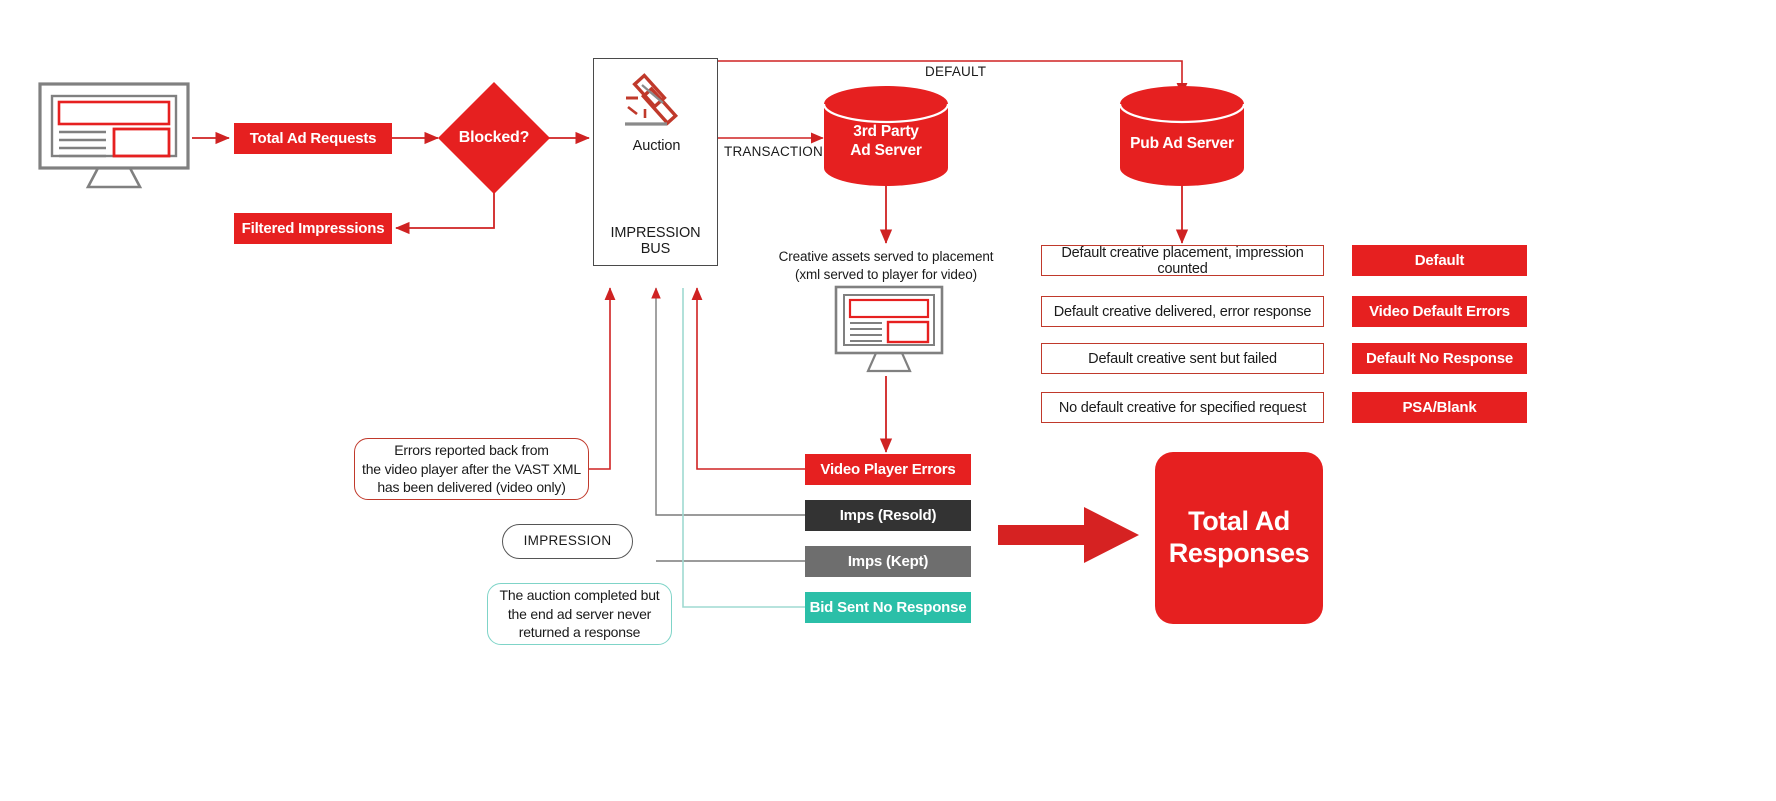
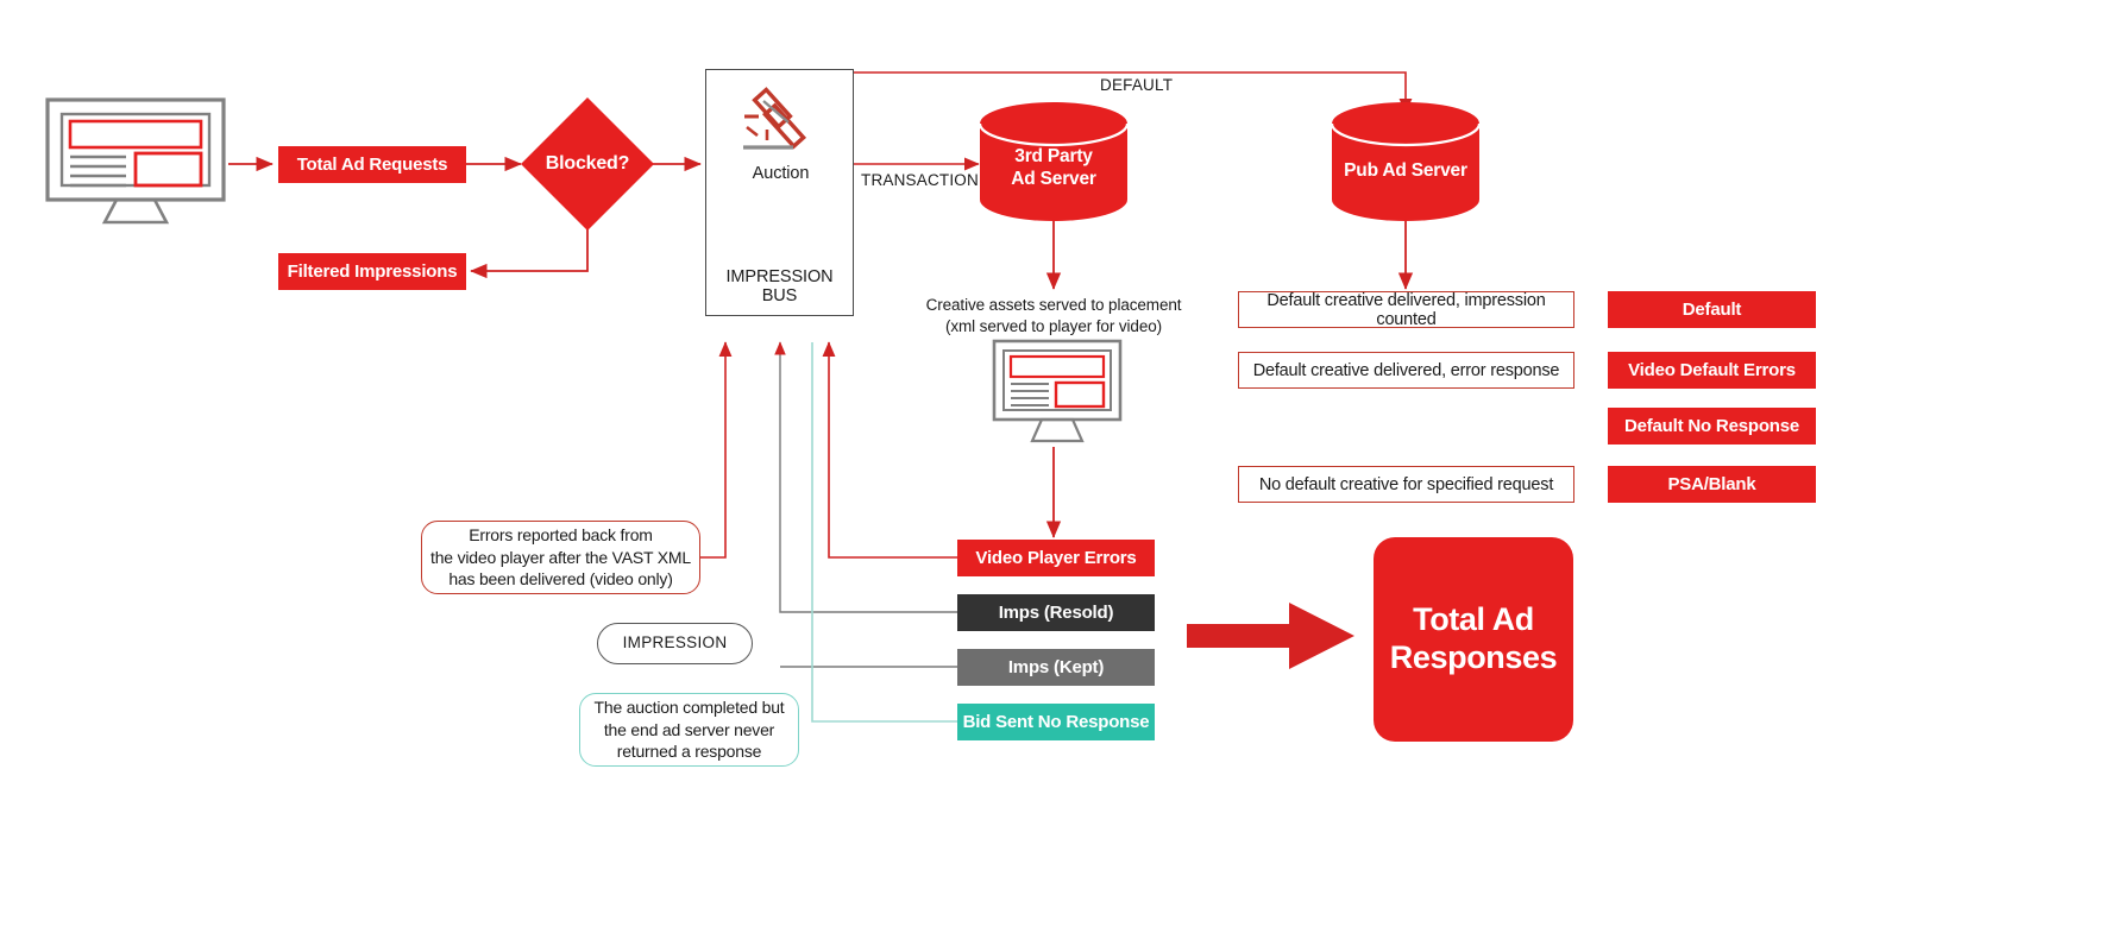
  Total Ad Requests
  Filtered Impressions
  Blocked?
  Auction
  IMPRESSION BUS
  DEFAULT
  TRANSACTION
  3rd Party
  Ad Server
  Pub Ad Server
  Creative assets served to placement
  (xml served to player for video)
- Default creative placement, impression counted
+ Default creative delivered, impression counted
  Default
  Default creative delivered, error response
  Video Default Errors
- Default creative sent but failed
  Default No Response
  No default creative for specified request
  PSA/Blank
  Errors reported back from
  the video player after the VAST XML
  has been delivered (video only)
  IMPRESSION
  The auction completed but
  the end ad server never
  returned a response
  Video Player Errors
  Imps (Resold)
  Imps (Kept)
  Bid Sent No Response
  Total Ad
  Responses
